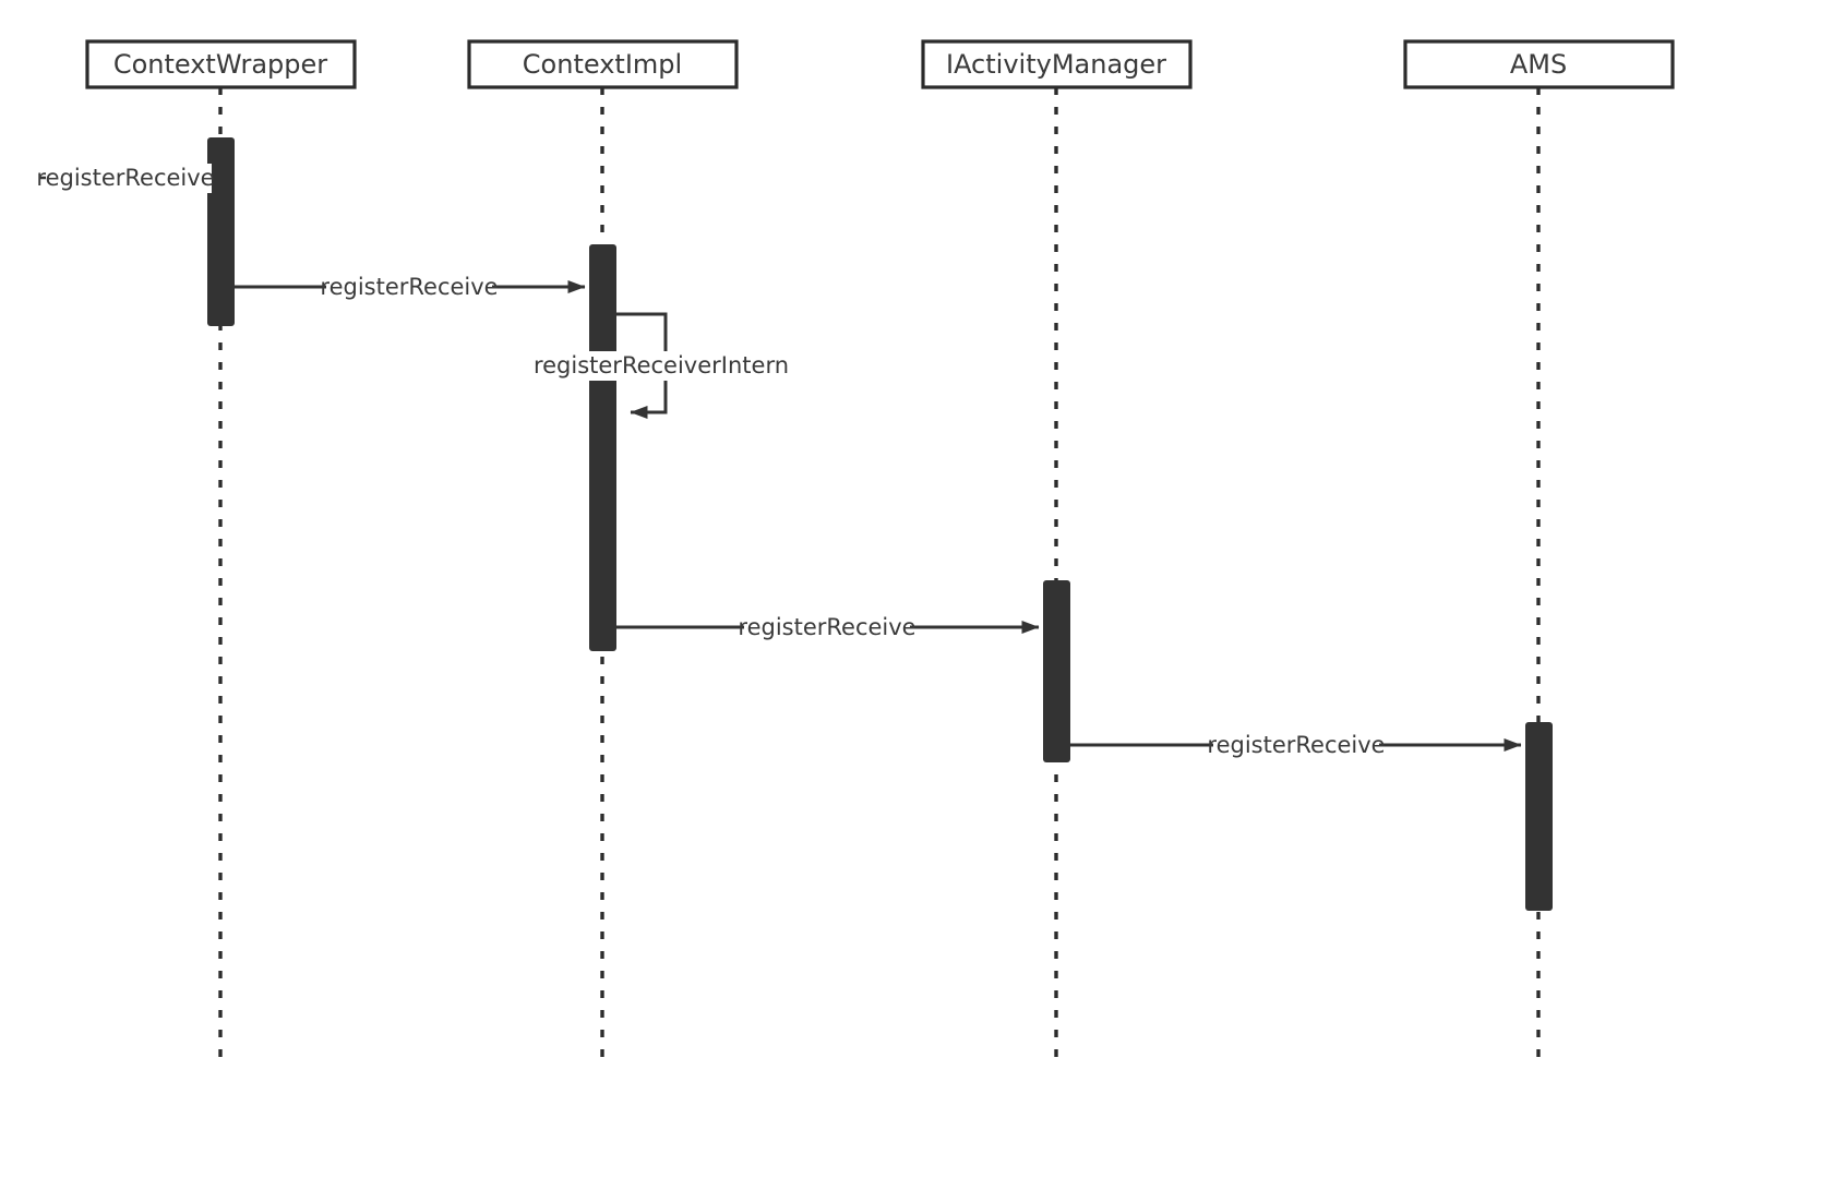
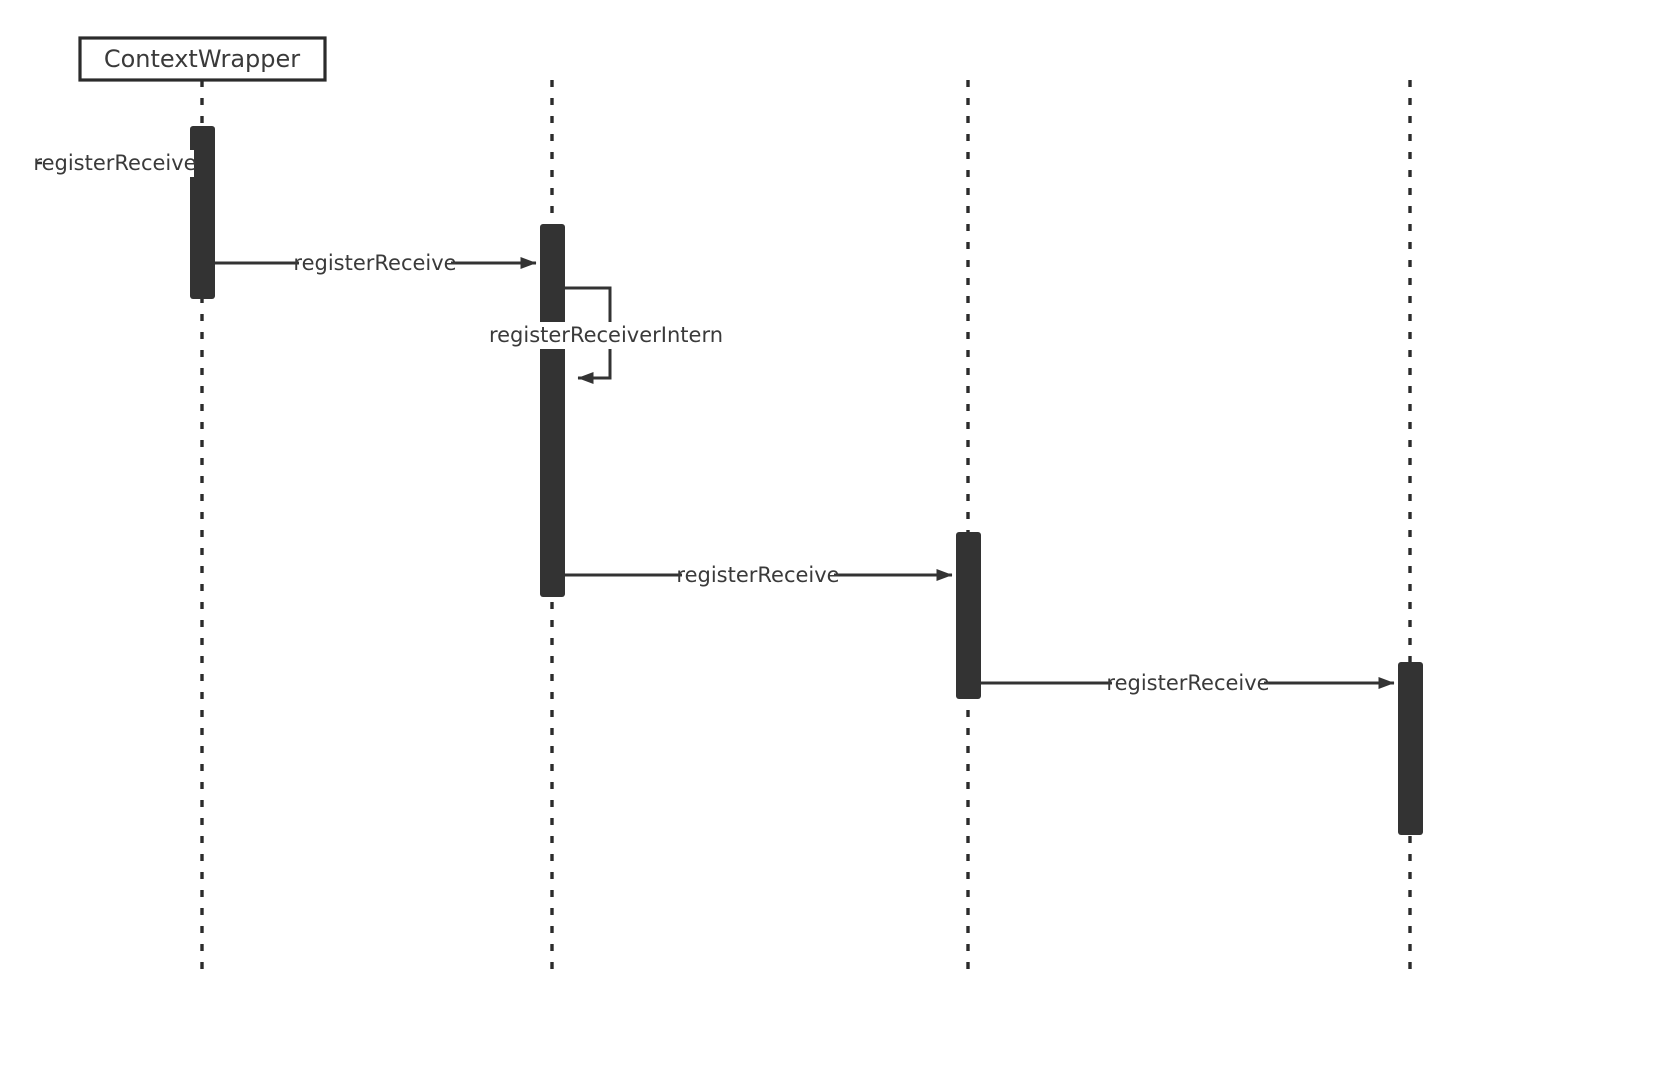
  ContextWrapper
- ContextImpl
- IActivityManager
- AMS
  registerReceive
  registerReceive
  registerReceiverIntern
  registerReceive
  registerReceive
